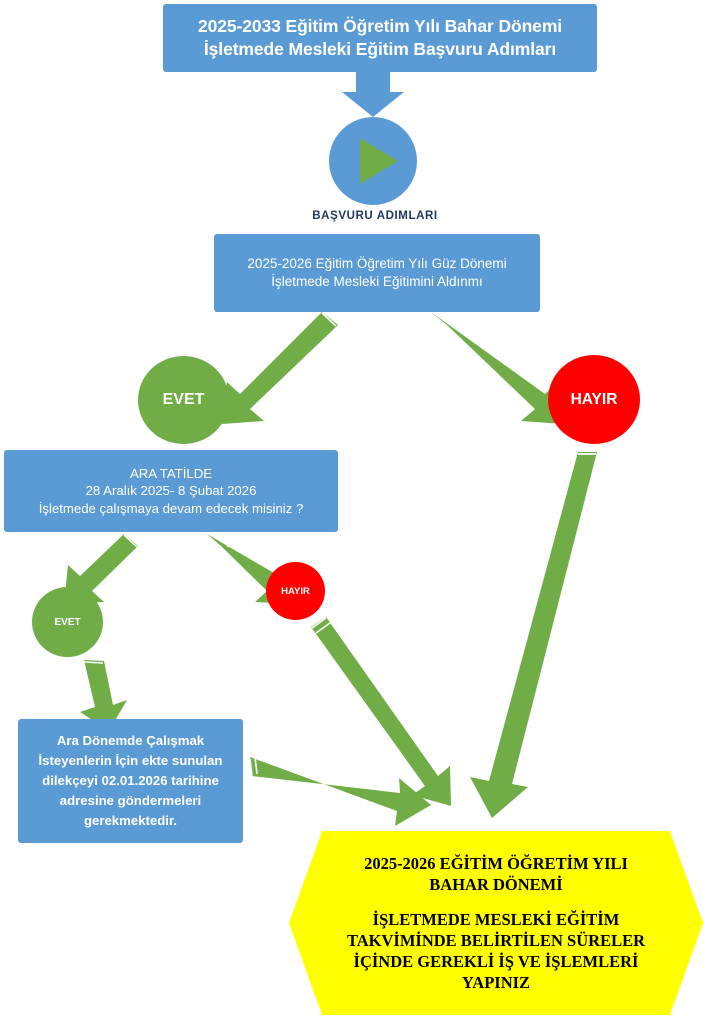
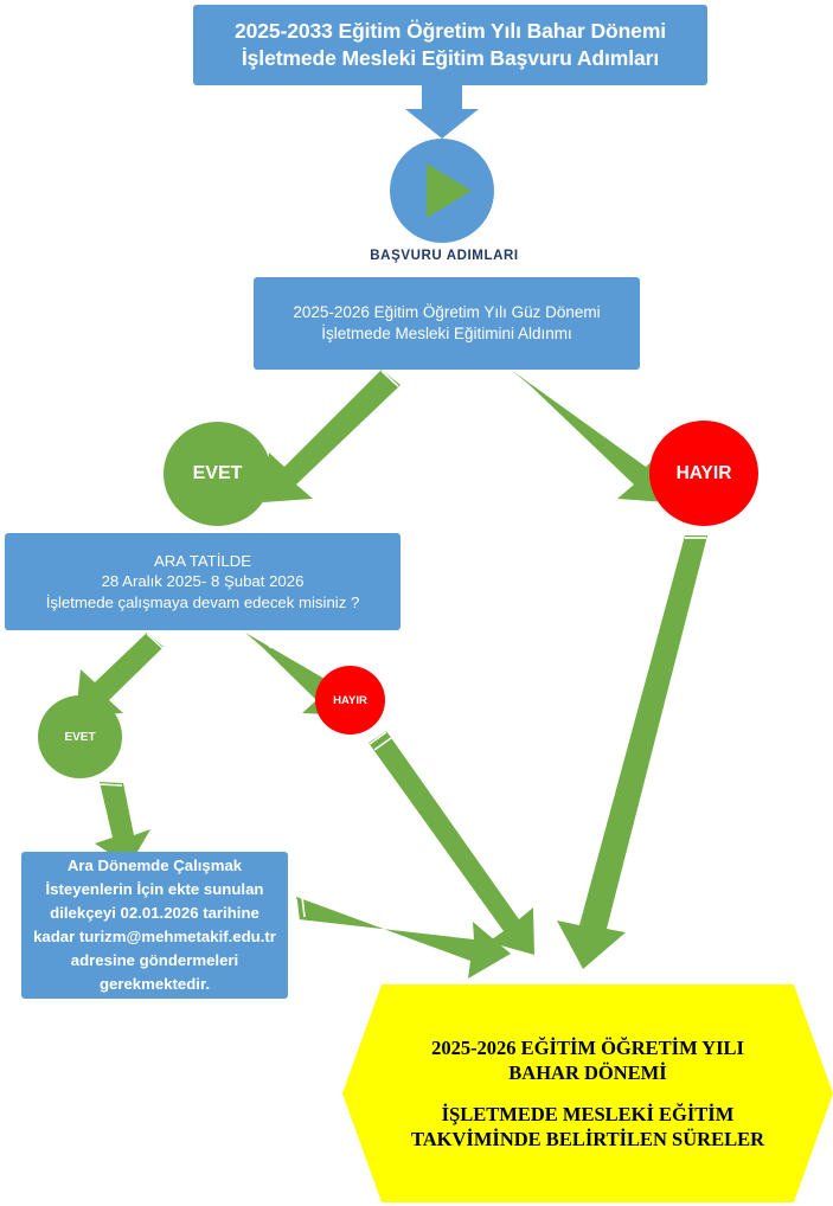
  2025-2033 Eğitim Öğretim Yılı Bahar Dönemi
  İşletmede Mesleki Eğitim Başvuru Adımları
  BAŞVURU ADIMLARI
  2025-2026 Eğitim Öğretim Yılı Güz Dönemi
  İşletmede Mesleki Eğitimini Aldınmı
  EVET
  HAYIR
  ARA TATİLDE
  28 Aralık 2025- 8 Şubat 2026
  İşletmede çalışmaya devam edecek misiniz ?
  EVET
  HAYIR
  Ara Dönemde Çalışmak
  İsteyenlerin İçin ekte sunulan
  dilekçeyi 02.01.2026 tarihine
+ kadar turizm@mehmetakif.edu.tr
  adresine göndermeleri
  gerekmektedir.
  2025-2026 EĞİTİM ÖĞRETİM YILI
  BAHAR DÖNEMİ
  İŞLETMEDE MESLEKİ EĞİTİM
  TAKVİMİNDE BELİRTİLEN SÜRELER
- İÇİNDE GEREKLİ İŞ VE İŞLEMLERİ
- YAPINIZ
